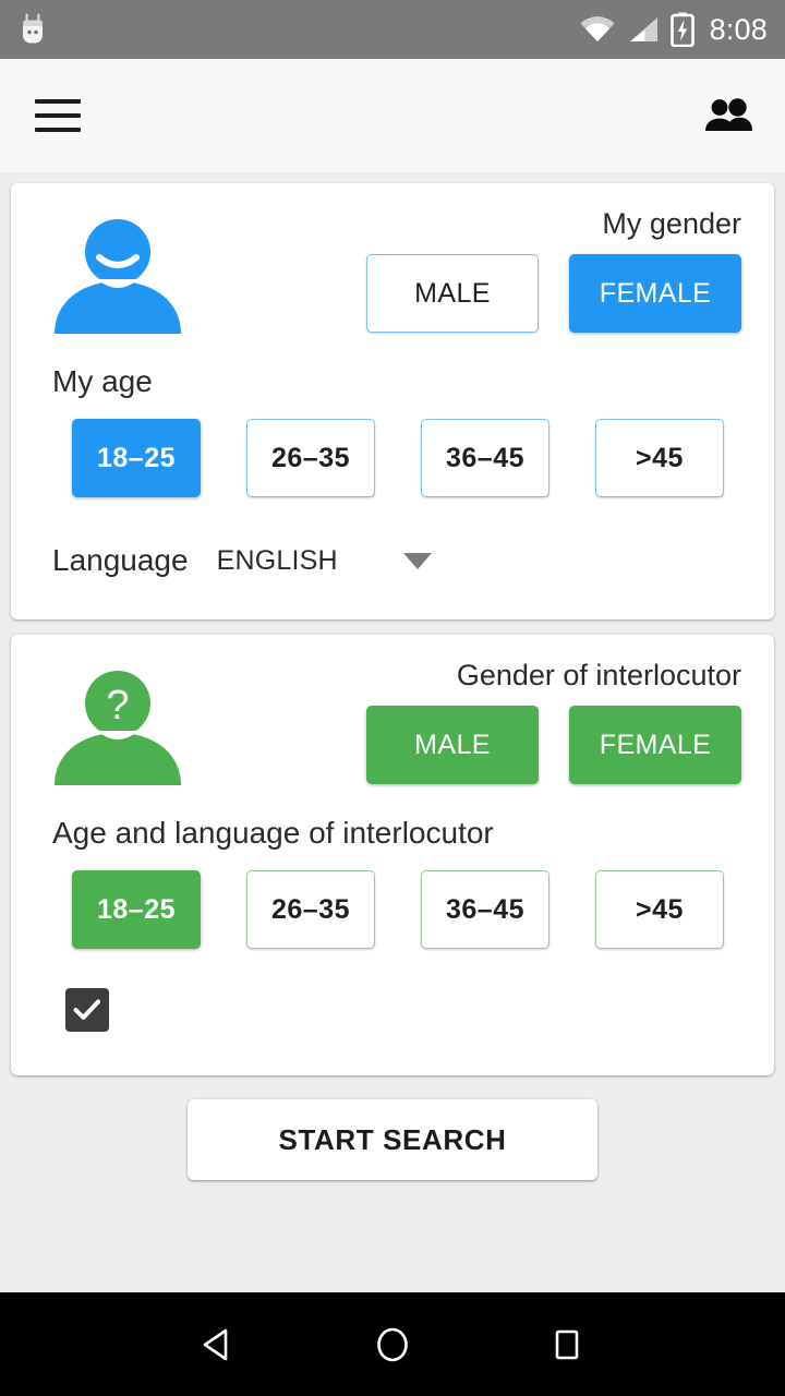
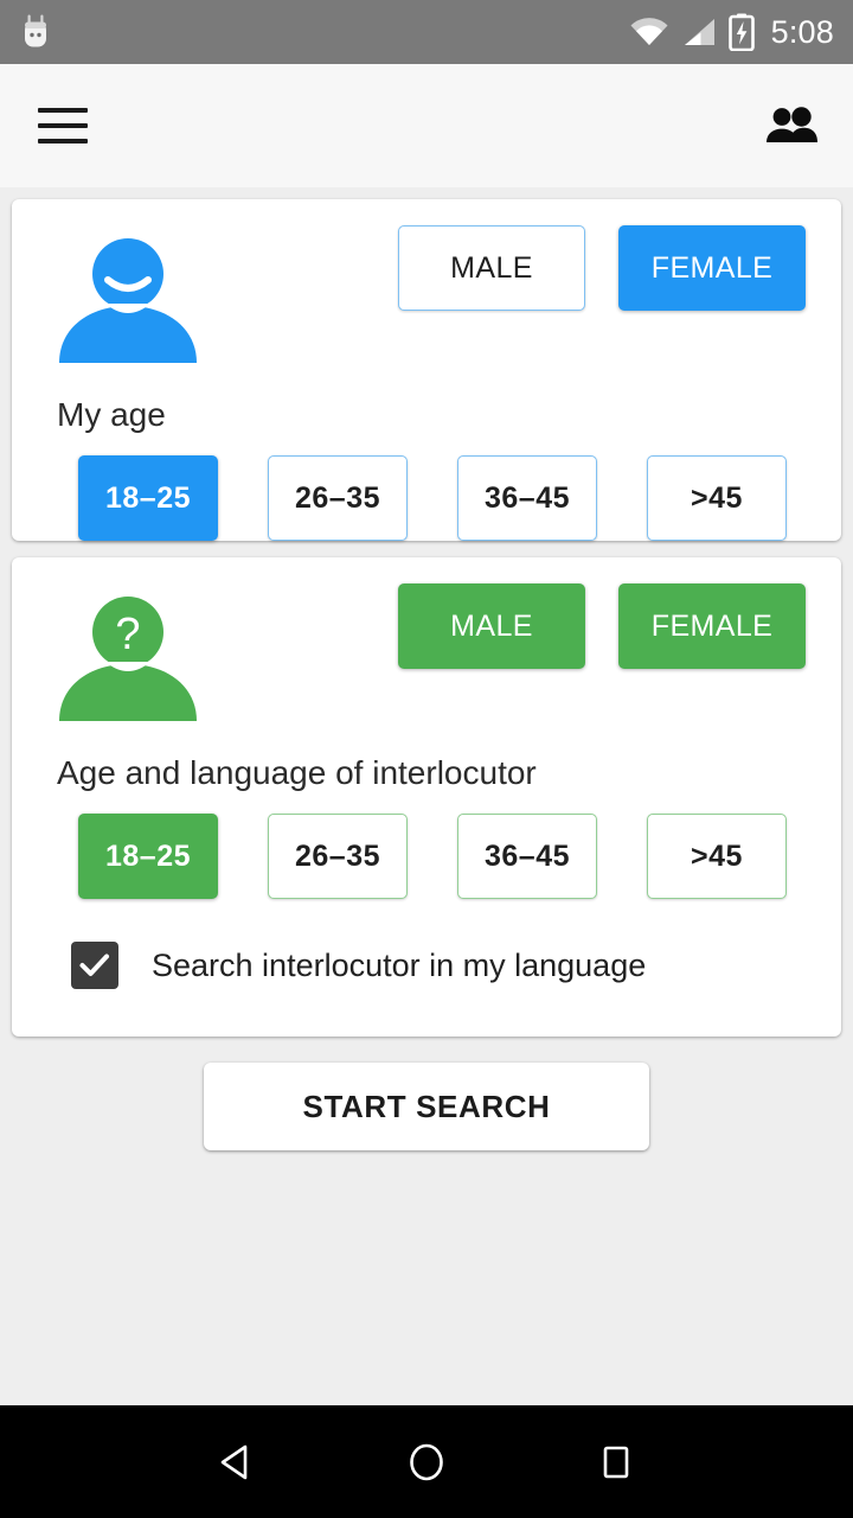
- 8:08
+ 5:08
- My gender
  MALE
  FEMALE
  My age
  18–25
  26–35
  36–45
  >45
- Language
- ENGLISH
  ?
- Gender of interlocutor
  MALE
  FEMALE
  Age and language of interlocutor
  18–25
  26–35
  36–45
  >45
+ Search interlocutor in my language
  START SEARCH
